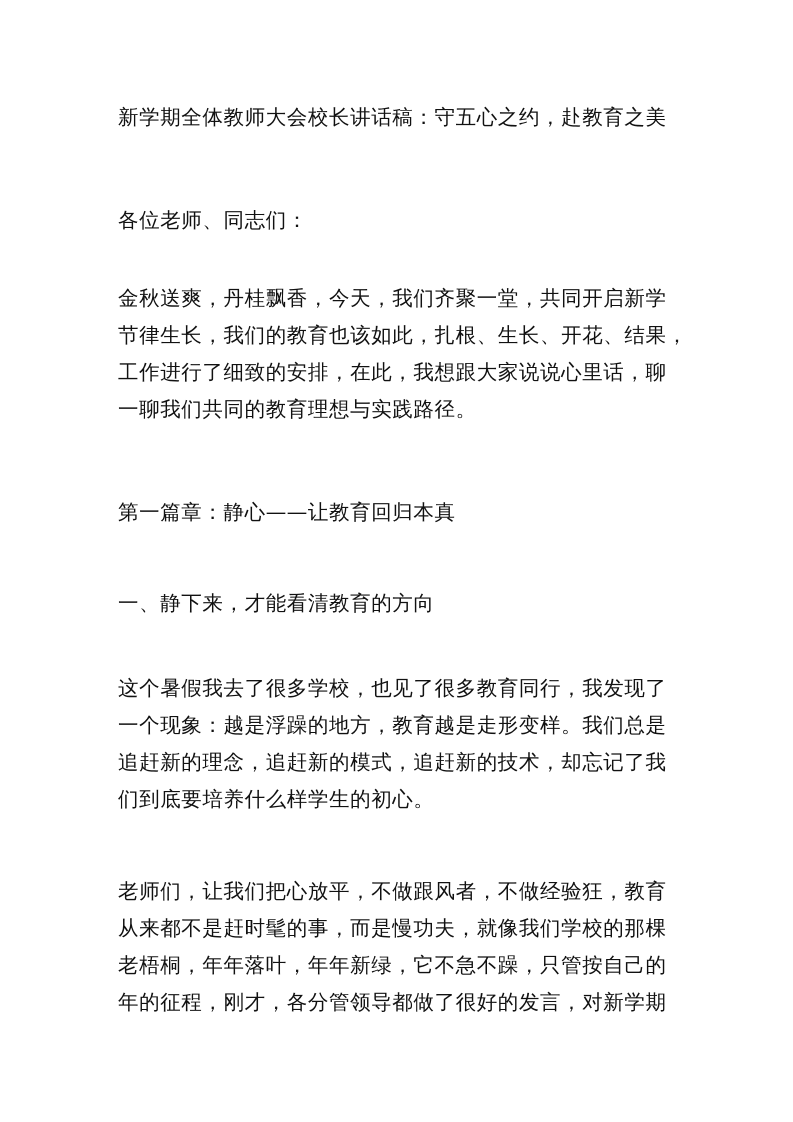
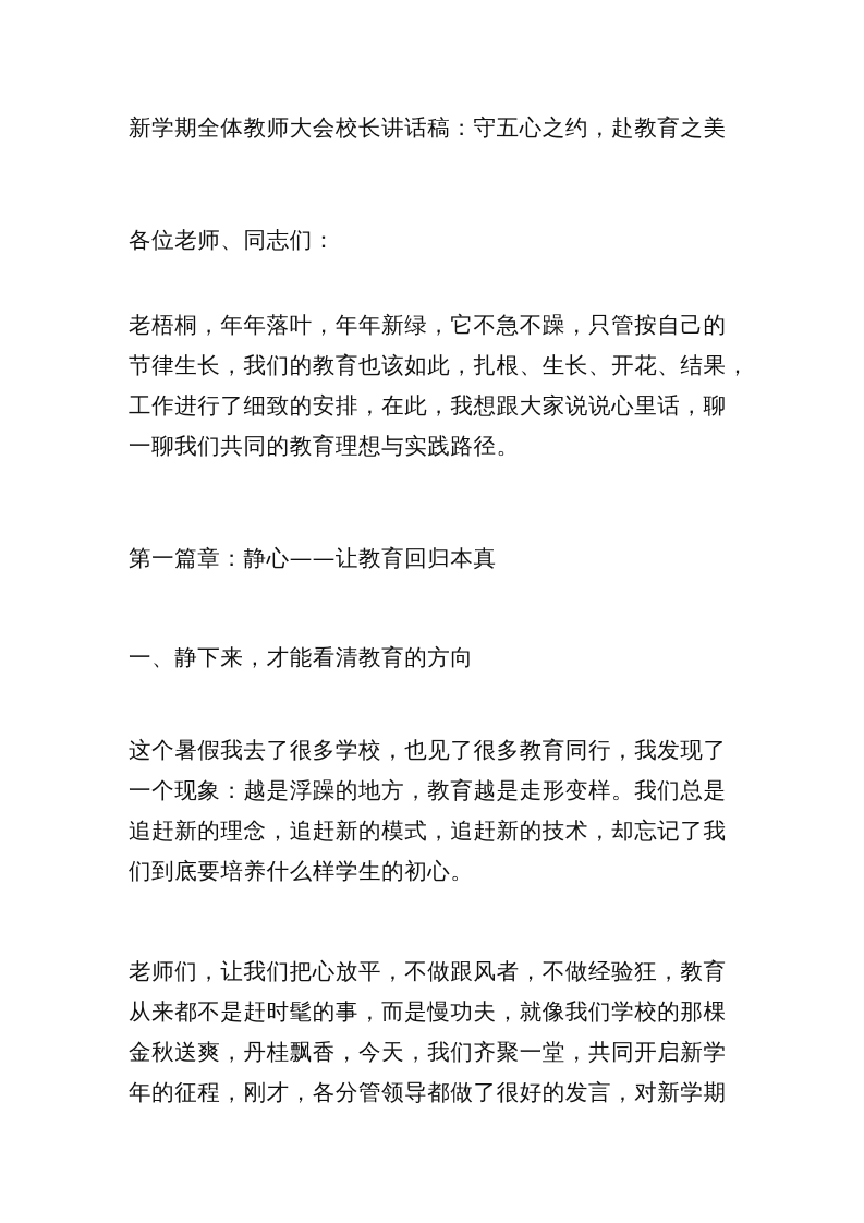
  新学期全体教师大会校长讲话稿：守五心之约，赴教育之美
  各位老师、同志们：
- 金秋送爽，丹桂飘香，今天，我们齐聚一堂，共同开启新学
+ 老梧桐，年年落叶，年年新绿，它不急不躁，只管按自己的
  节律生长，我们的教育也该如此，扎根、生长、开花、结果，
  工作进行了细致的安排，在此，我想跟大家说说心里话，聊
  一聊我们共同的教育理想与实践路径。
  第一篇章：静心——让教育回归本真
  一、静下来，才能看清教育的方向
  这个暑假我去了很多学校，也见了很多教育同行，我发现了
  一个现象：越是浮躁的地方，教育越是走形变样。我们总是
  追赶新的理念，追赶新的模式，追赶新的技术，却忘记了我
  们到底要培养什么样学生的初心。
  老师们，让我们把心放平，不做跟风者，不做经验狂，教育
  从来都不是赶时髦的事，而是慢功夫，就像我们学校的那棵
- 老梧桐，年年落叶，年年新绿，它不急不躁，只管按自己的
+ 金秋送爽，丹桂飘香，今天，我们齐聚一堂，共同开启新学
  年的征程，刚才，各分管领导都做了很好的发言，对新学期
